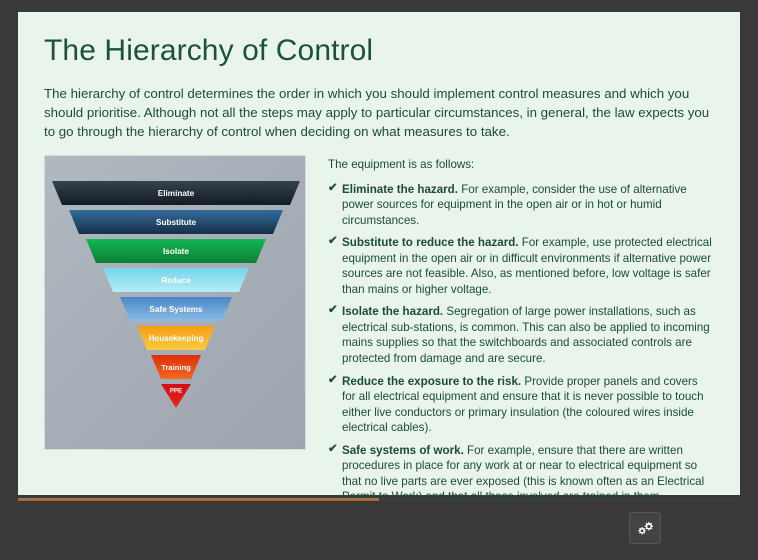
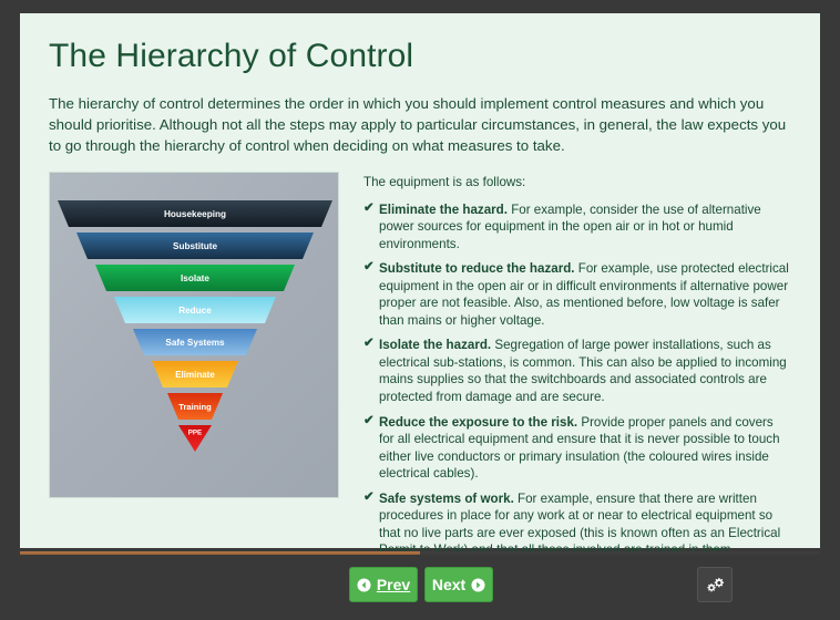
  The Hierarchy of Control
  The hierarchy of control determines the order in which you should implement control measures and which you should prioritise. Although not all the steps may apply to particular circumstances, in general, the law expects you to go through the hierarchy of control when deciding on what measures to take.
- Eliminate
+ Housekeeping
  Substitute
  Isolate
  Reduce
  Safe Systems
- Housekeeping
+ Eliminate
  Training
  The equipment is as follows:
  ✔
- Eliminate the hazard. For example, consider the use of alternative power sources for equipment in the open air or in hot or humid circumstances.
+ Eliminate the hazard. For example, consider the use of alternative power sources for equipment in the open air or in hot or humid environments.
  ✔
- Substitute to reduce the hazard. For example, use protected electrical equipment in the open air or in difficult environments if alternative power sources are not feasible. Also, as mentioned before, low voltage is safer than mains or higher voltage.
+ Substitute to reduce the hazard. For example, use protected electrical equipment in the open air or in difficult environments if alternative power proper are not feasible. Also, as mentioned before, low voltage is safer than mains or higher voltage.
  ✔
  Isolate the hazard. Segregation of large power installations, such as electrical sub-stations, is common. This can also be applied to incoming mains supplies so that the switchboards and associated controls are protected from damage and are secure.
  ✔
  Reduce the exposure to the risk. Provide proper panels and covers for all electrical equipment and ensure that it is never possible to touch either live conductors or primary insulation (the coloured wires inside electrical cables).
  ✔
  Safe systems of work. For example, ensure that there are written procedures in place for any work at or near to electrical equipment so that no live parts are ever exposed (this is known often as an Electrical Permit to Work) and that all those involved are trained in them.
+ Prev
+ Next
